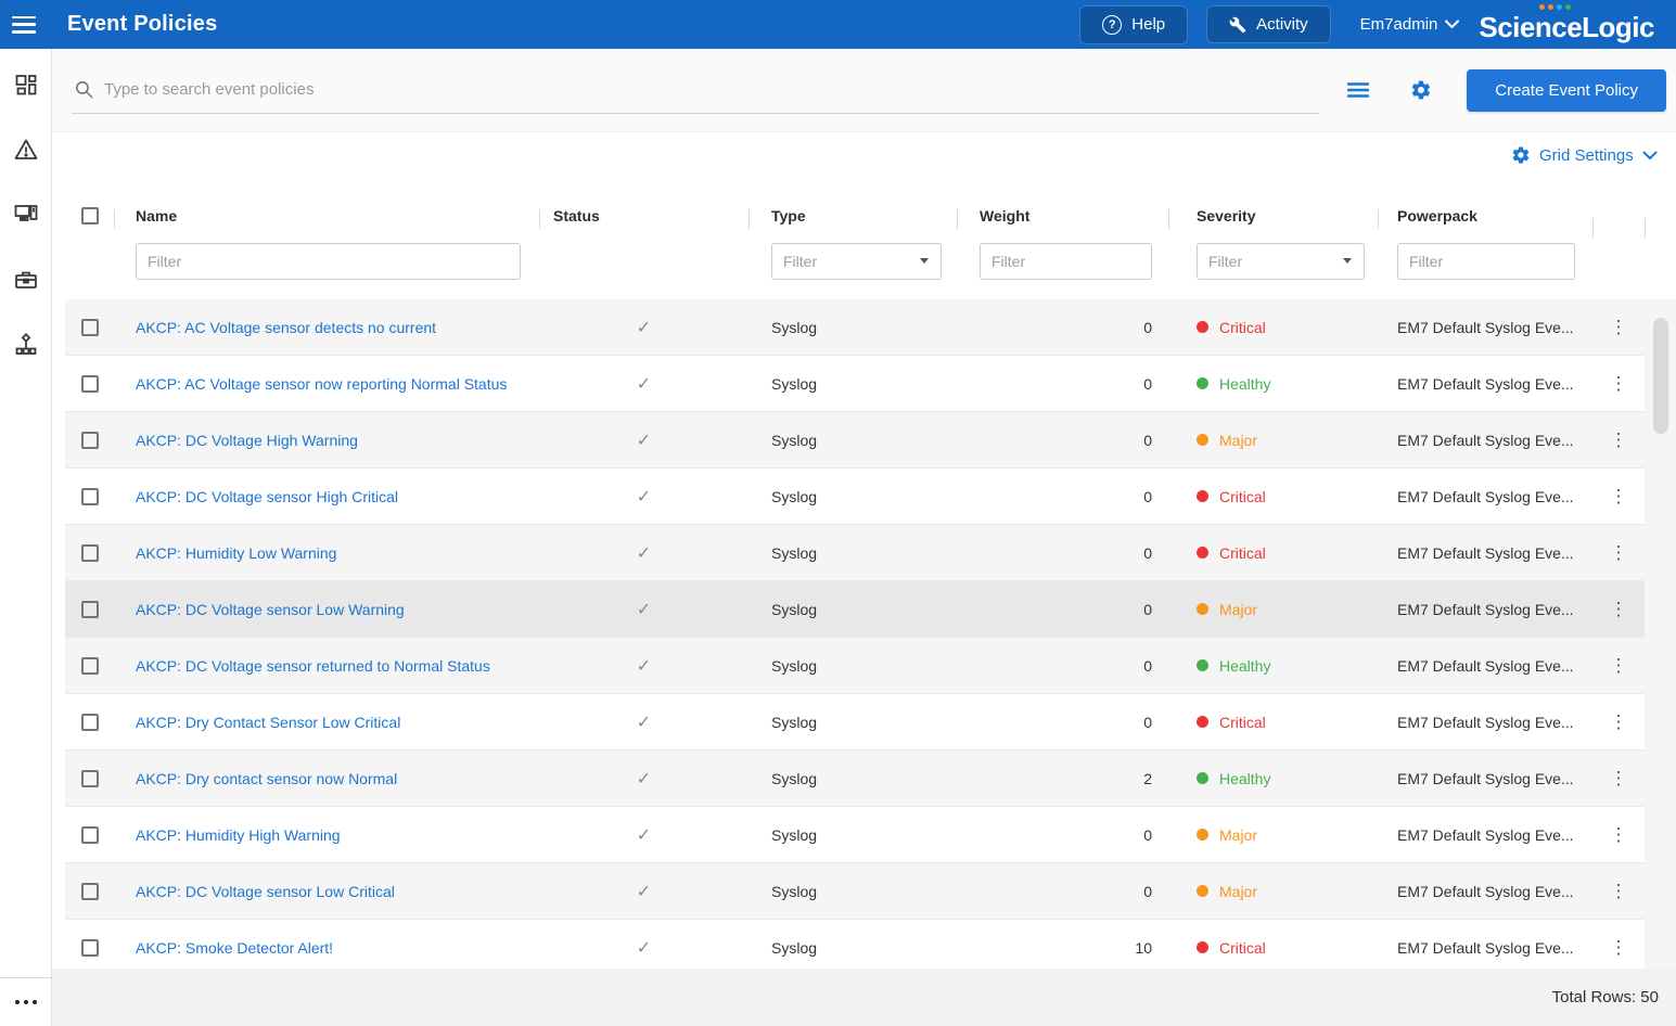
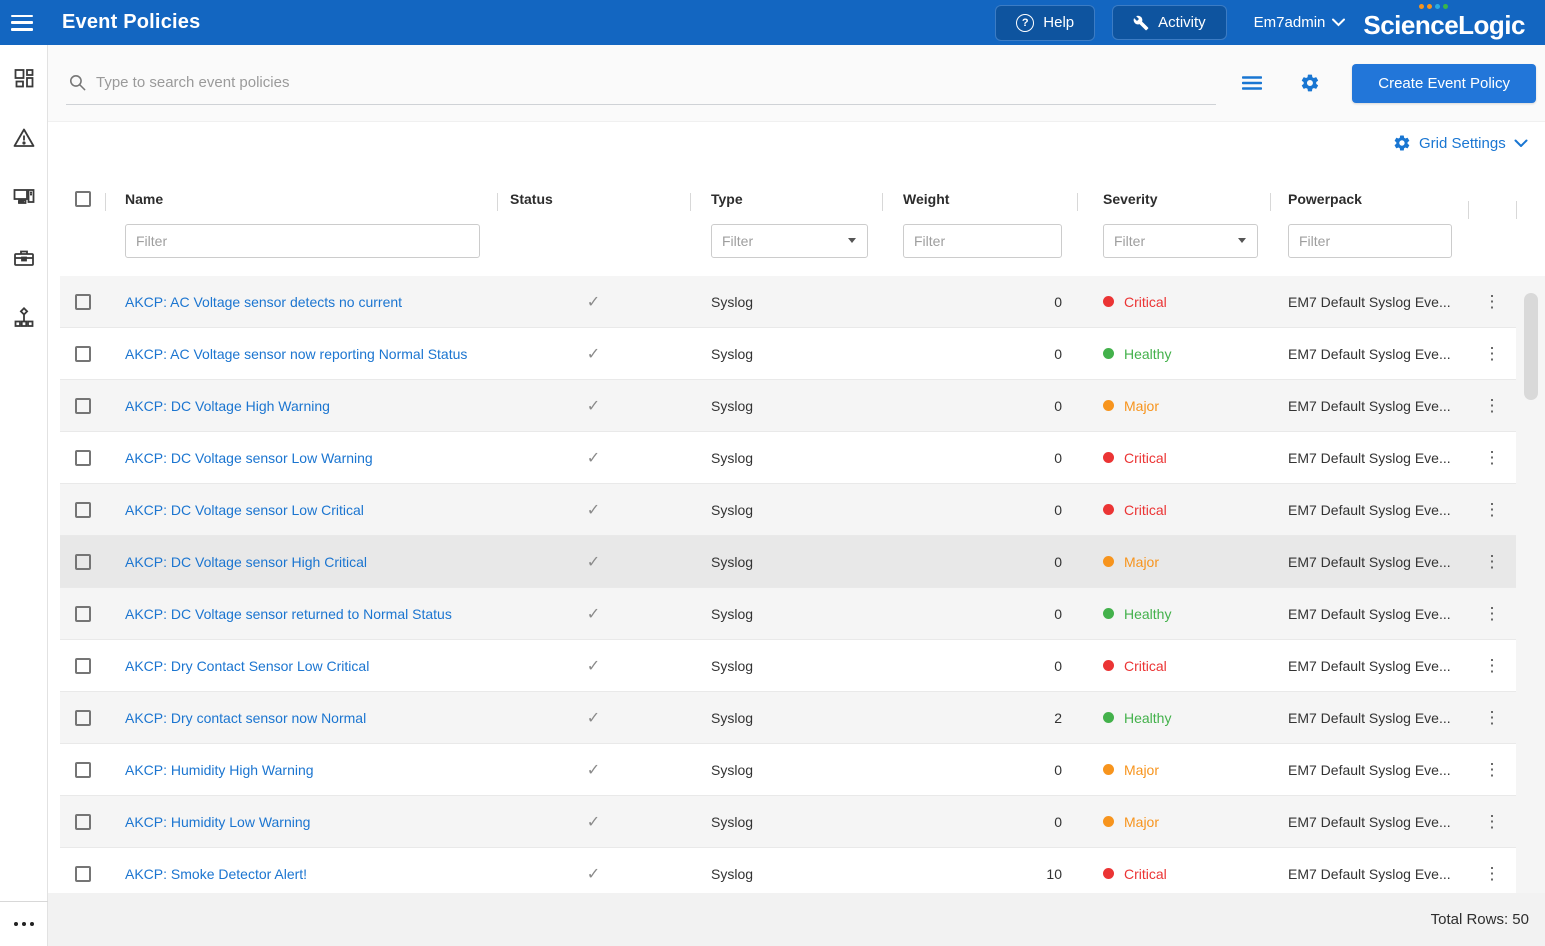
  Event Policies
  ?
  Help
  Activity
  Em7admin
  ScienceLogic
  Type to search event policies
  Create Event Policy
  Grid Settings
  Name
  Status
  Type
  Weight
  Severity
  Powerpack
  Filter
  Filter
  Filter
  Filter
  Filter
  AKCP: AC Voltage sensor detects no current
  ✓
  Syslog
  0
  Critical
  EM7 Default Syslog Eve...
  ⋮
  AKCP: AC Voltage sensor now reporting Normal Status
  ✓
  Syslog
  0
  Healthy
  EM7 Default Syslog Eve...
  ⋮
  AKCP: DC Voltage High Warning
  ✓
  Syslog
  0
  Major
  EM7 Default Syslog Eve...
  ⋮
- AKCP: DC Voltage sensor High Critical
+ AKCP: DC Voltage sensor Low Warning
  ✓
  Syslog
  0
  Critical
  EM7 Default Syslog Eve...
  ⋮
- AKCP: Humidity Low Warning
+ AKCP: DC Voltage sensor Low Critical
  ✓
  Syslog
  0
  Critical
  EM7 Default Syslog Eve...
  ⋮
- AKCP: DC Voltage sensor Low Warning
+ AKCP: DC Voltage sensor High Critical
  ✓
  Syslog
  0
  Major
  EM7 Default Syslog Eve...
  ⋮
  AKCP: DC Voltage sensor returned to Normal Status
  ✓
  Syslog
  0
  Healthy
  EM7 Default Syslog Eve...
  ⋮
  AKCP: Dry Contact Sensor Low Critical
  ✓
  Syslog
  0
  Critical
  EM7 Default Syslog Eve...
  ⋮
  AKCP: Dry contact sensor now Normal
  ✓
  Syslog
  2
  Healthy
  EM7 Default Syslog Eve...
  ⋮
  AKCP: Humidity High Warning
  ✓
  Syslog
  0
  Major
  EM7 Default Syslog Eve...
  ⋮
- AKCP: DC Voltage sensor Low Critical
+ AKCP: Humidity Low Warning
  ✓
  Syslog
  0
  Major
  EM7 Default Syslog Eve...
  ⋮
  AKCP: Smoke Detector Alert!
  ✓
  Syslog
  10
  Critical
  EM7 Default Syslog Eve...
  ⋮
  Total Rows: 50
